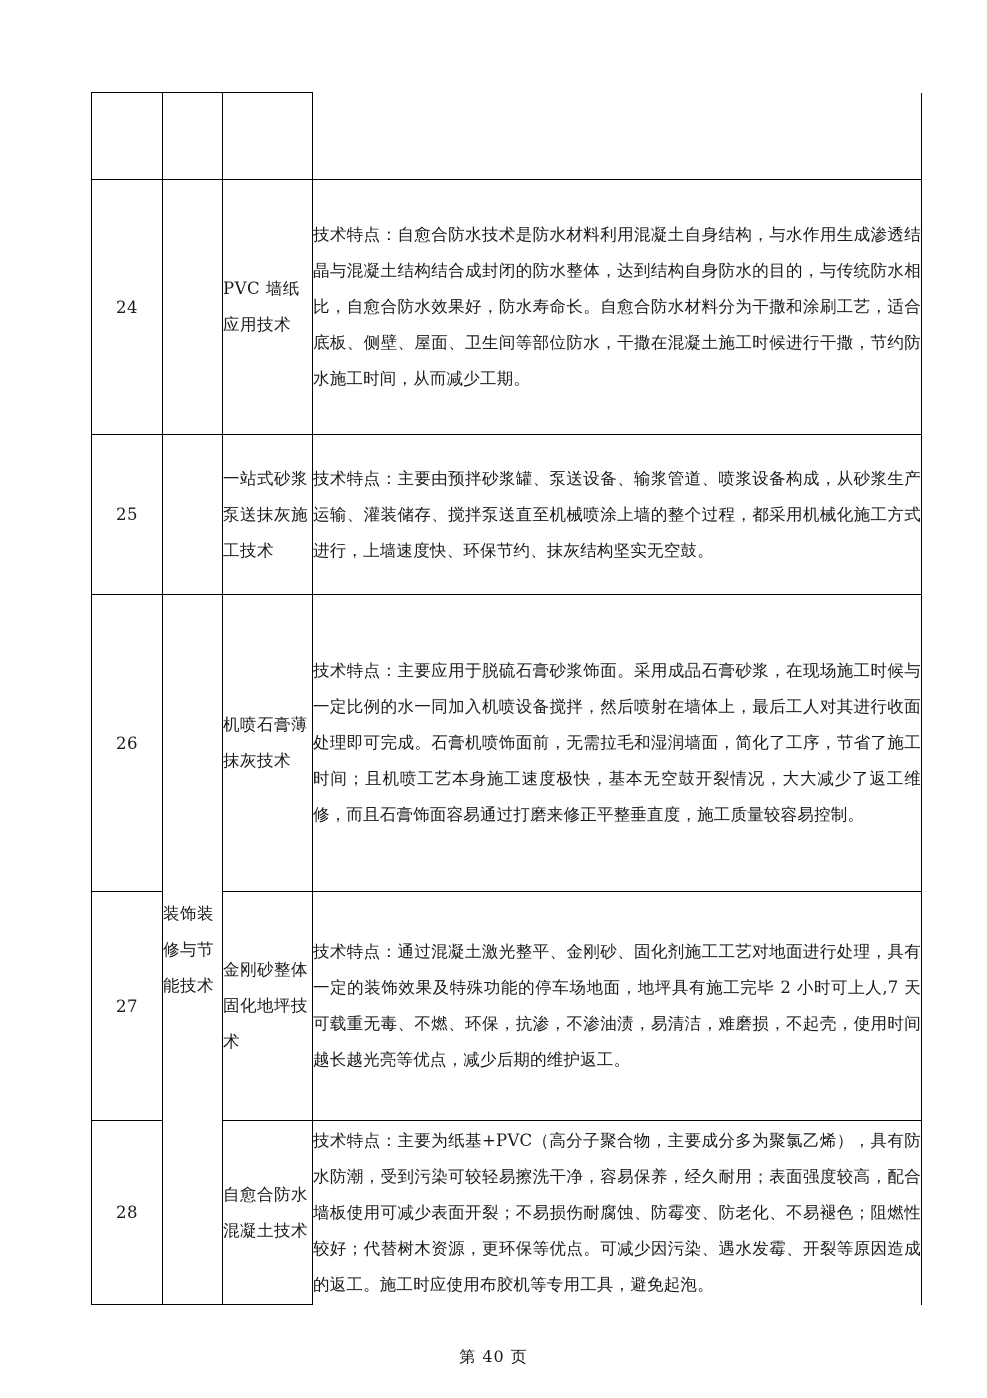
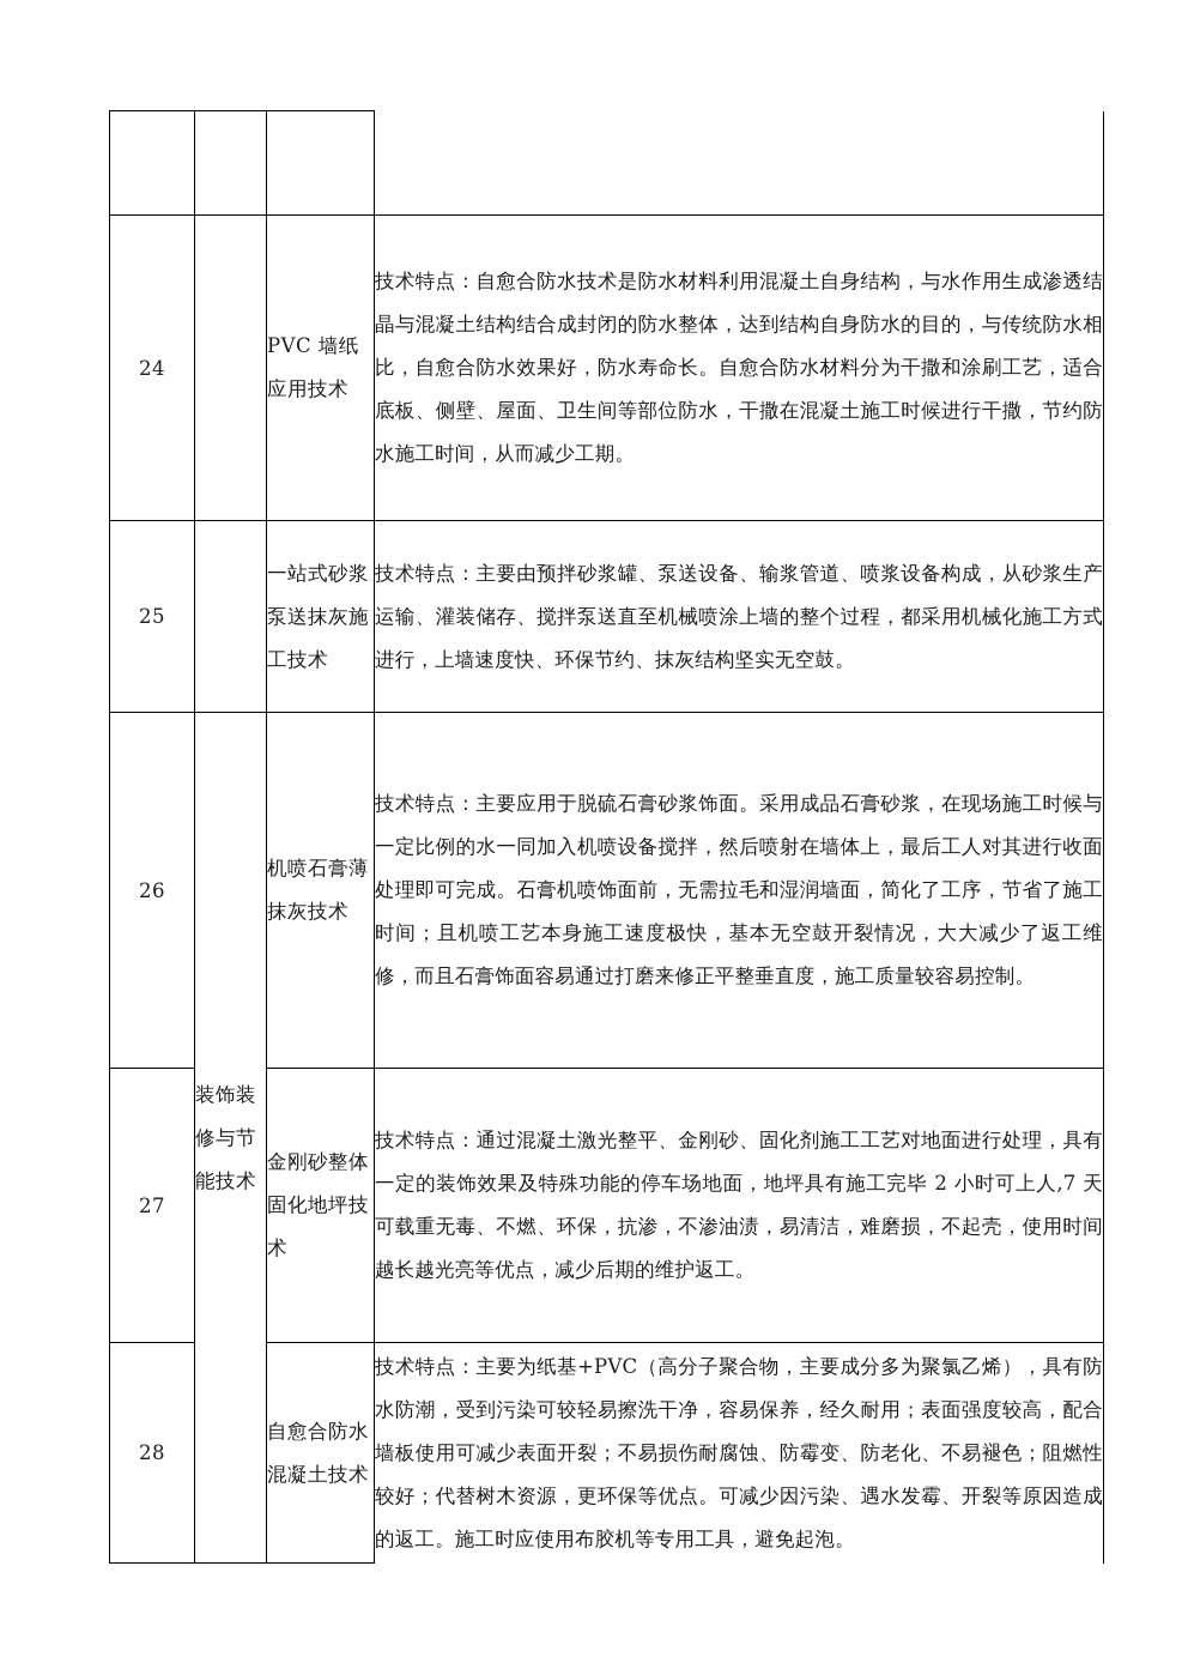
  24		PVC 墙纸应用技术	技术特点：自愈合防水技术是防水材料利用混凝土自身结构，与水作用生成渗透结晶与混凝土结构结合成封闭的防水整体，达到结构自身防水的目的，与传统防水相比，自愈合防水效果好，防水寿命长。自愈合防水材料分为干撒和涂刷工艺，适合底板、侧壁、屋面、卫生间等部位防水，干撒在混凝土施工时候进行干撒，节约防水施工时间，从而减少工期。
  25		一站式砂浆泵送抹灰施工技术	技术特点：主要由预拌砂浆罐、泵送设备、输浆管道、喷浆设备构成，从砂浆生产运输、灌装储存、搅拌泵送直至机械喷涂上墙的整个过程，都采用机械化施工方式进行，上墙速度快、环保节约、抹灰结构坚实无空鼓。
  26	装饰装修与节能技术	机喷石膏薄抹灰技术	技术特点：主要应用于脱硫石膏砂浆饰面。采用成品石膏砂浆，在现场施工时候与一定比例的水一同加入机喷设备搅拌，然后喷射在墙体上，最后工人对其进行收面处理即可完成。石膏机喷饰面前，无需拉毛和湿润墙面，简化了工序，节省了施工时间；且机喷工艺本身施工速度极快，基本无空鼓开裂情况，大大减少了返工维修，而且石膏饰面容易通过打磨来修正平整垂直度，施工质量较容易控制。
  27	金刚砂整体固化地坪技术	技术特点：通过混凝土激光整平、金刚砂、固化剂施工工艺对地面进行处理，具有一定的装饰效果及特殊功能的停车场地面，地坪具有施工完毕 2 小时可上人,7 天可载重无毒、不燃、环保，抗渗，不渗油渍，易清洁，难磨损，不起壳，使用时间越长越光亮等优点，减少后期的维护返工。
  28	自愈合防水混凝土技术	技术特点：主要为纸基+PVC（高分子聚合物，主要成分多为聚氯乙烯），具有防水防潮，受到污染可较轻易擦洗干净，容易保养，经久耐用；表面强度较高，配合墙板使用可减少表面开裂；不易损伤耐腐蚀、防霉变、防老化、不易褪色；阻燃性较好；代替树木资源，更环保等优点。可减少因污染、遇水发霉、开裂等原因造成的返工。施工时应使用布胶机等专用工具，避免起泡。
- 第 40 页
